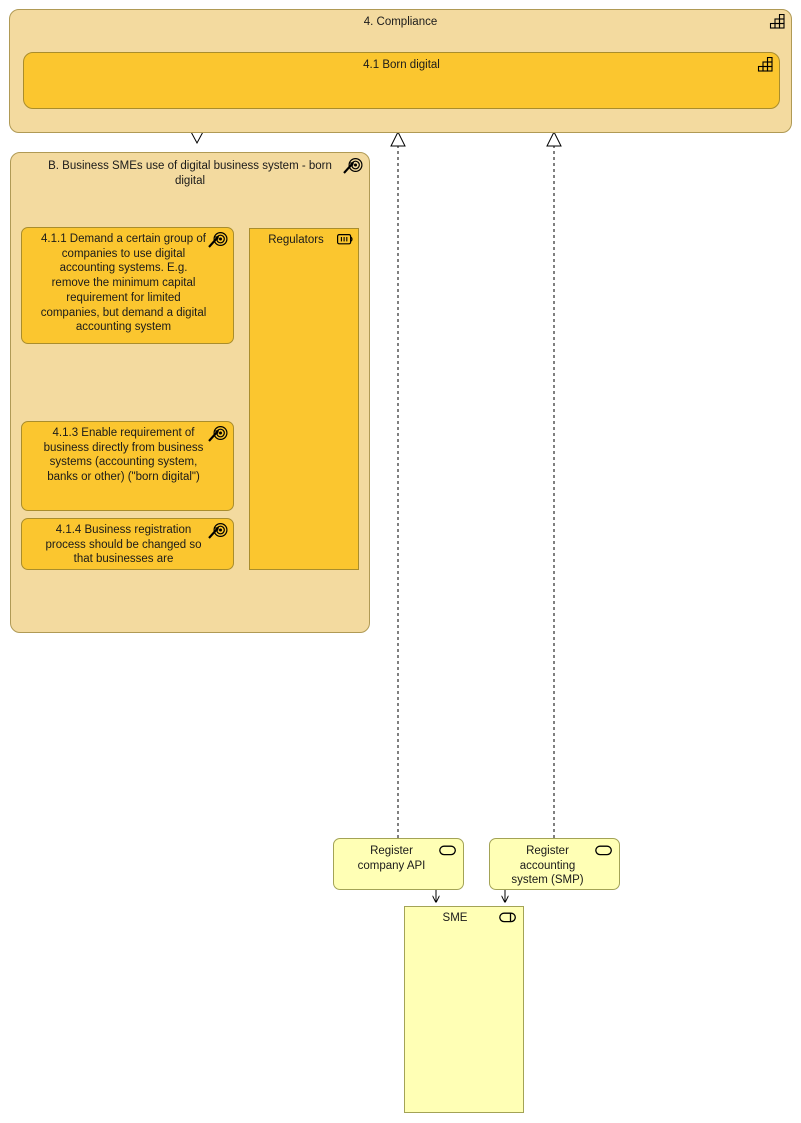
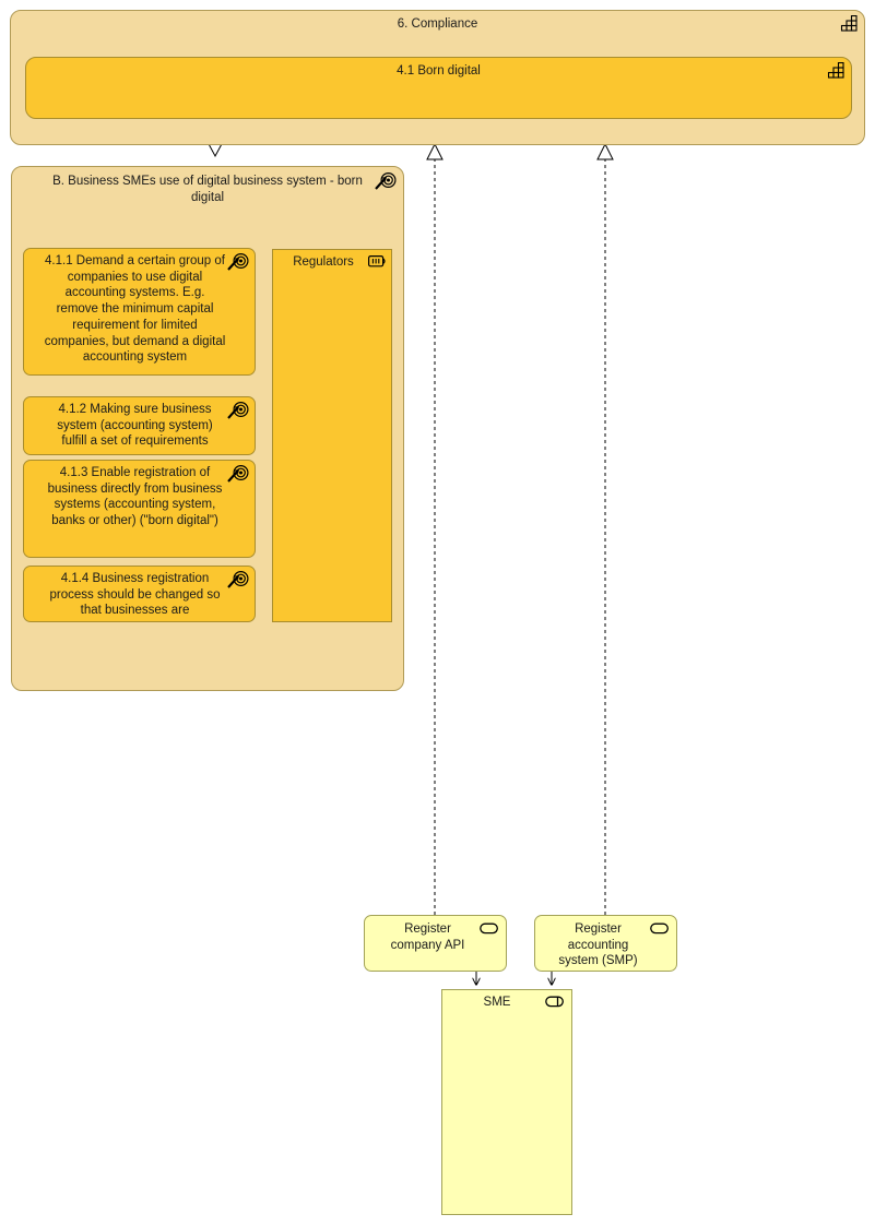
- 4. Compliance
+ 6. Compliance
  4.1 Born digital
  B. Business SMEs use of digital business system - born digital
  4.1.1 Demand a certain group of companies to use digital accounting systems. E.g. remove the minimum capital requirement for limited companies, but demand a digital accounting system
+ 4.1.2 Making sure business system (accounting system) fulfill a set of requirements
- 4.1.3 Enable requirement of business directly from business systems (accounting system, banks or other) ("born digital")
+ 4.1.3 Enable registration of business directly from business systems (accounting system, banks or other) ("born digital")
  4.1.4 Business registration process should be changed so that businesses are
  Regulators
  Register
  company API
  Register
  accounting
  system (SMP)
  SME
